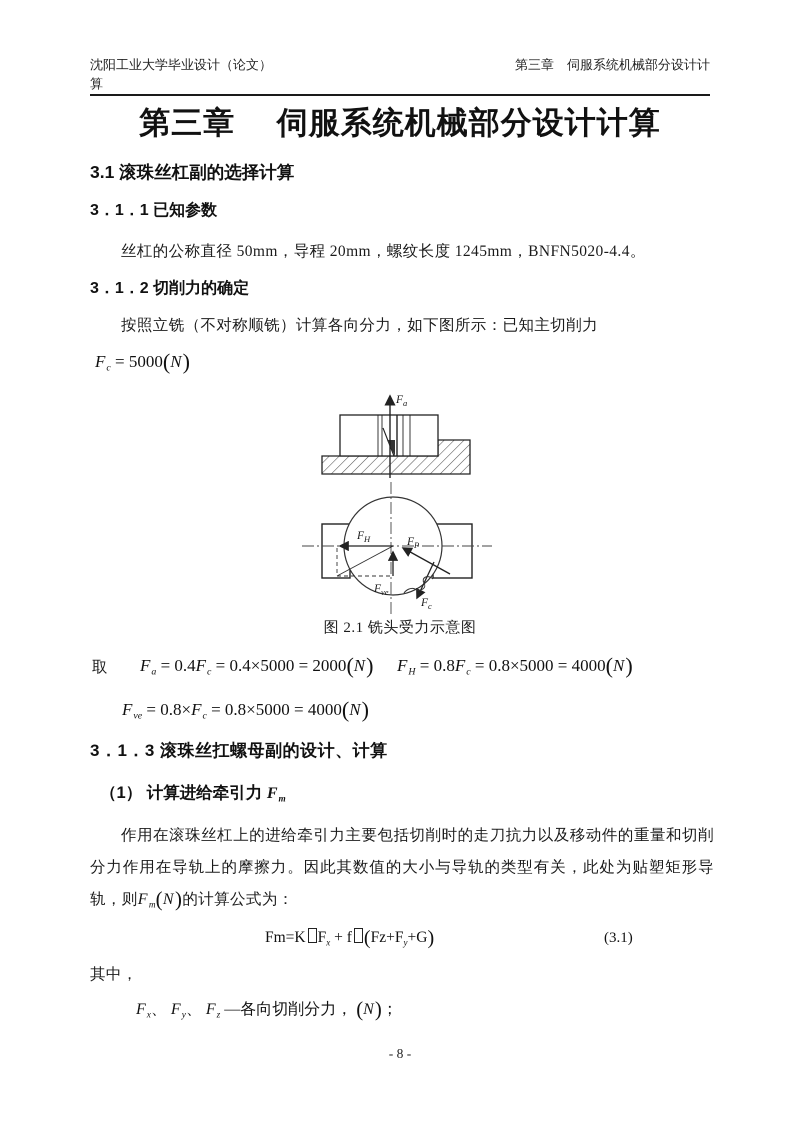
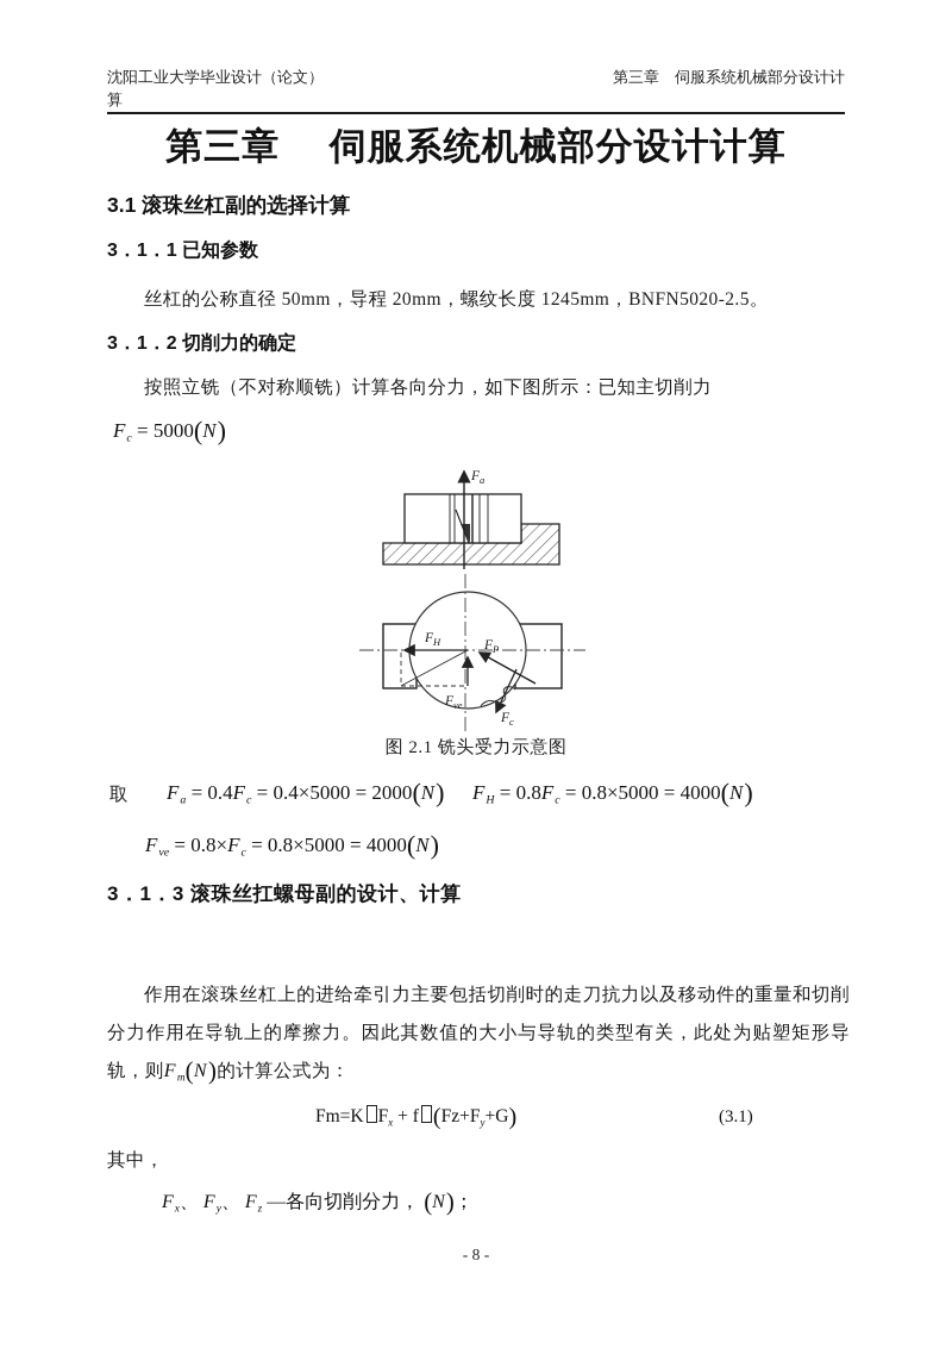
  沈阳工业大学毕业设计（论文）
  第三章 伺服系统机械部分设计计
  算
  第三章 伺服系统机械部分设计计算
  3.1 滚珠丝杠副的选择计算
  3．1．1 已知参数
- 丝杠的公称直径 50mm，导程 20mm，螺纹长度 1245mm，BNFN5020-4.4。
+ 丝杠的公称直径 50mm，导程 20mm，螺纹长度 1245mm，BNFN5020-2.5。
  3．1．2 切削力的确定
  按照立铣（不对称顺铣）计算各向分力，如下图所示：已知主切削力
  Fc = 5000(N)
  Fa
  FH
  Fve
  FP
  Fc
  图 2.1 铣头受力示意图
  取
  Fa = 0.4Fc = 0.4×5000 = 2000(N)
  FH = 0.8Fc = 0.8×5000 = 4000(N)
  Fve = 0.8×Fc = 0.8×5000 = 4000(N)
  3．1．3 滚珠丝扛螺母副的设计、计算
- （1） 计算进给牵引力 Fm
  作用在滚珠丝杠上的进给牵引力主要包括切削时的走刀抗力以及移动件的重量和切削分力作用在导轨上的摩擦力。因此其数值的大小与导轨的类型有关，此处为贴塑矩形导轨，则Fm(N)的计算公式为：
  Fm=K Fx + f (Fz+Fy+G)
  (3.1)
  其中，
  Fx、 Fy、 Fz —各向切削分力， (N)；
  - 8 -
